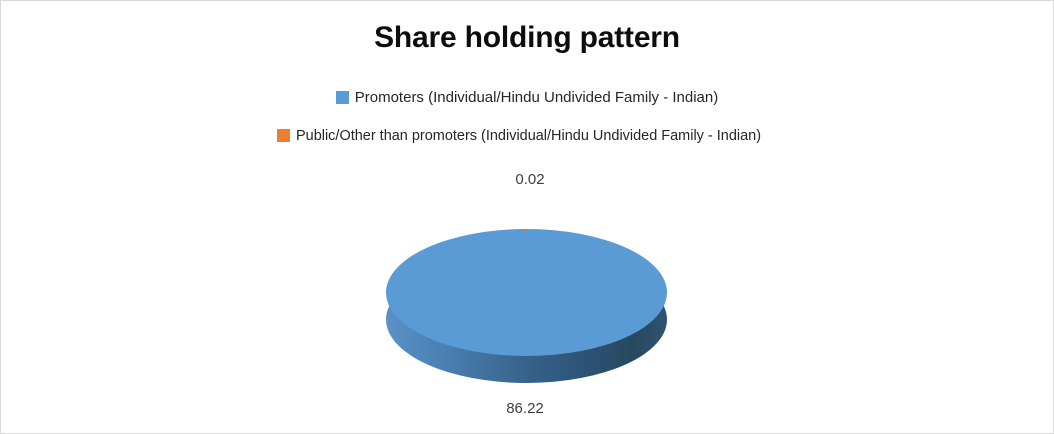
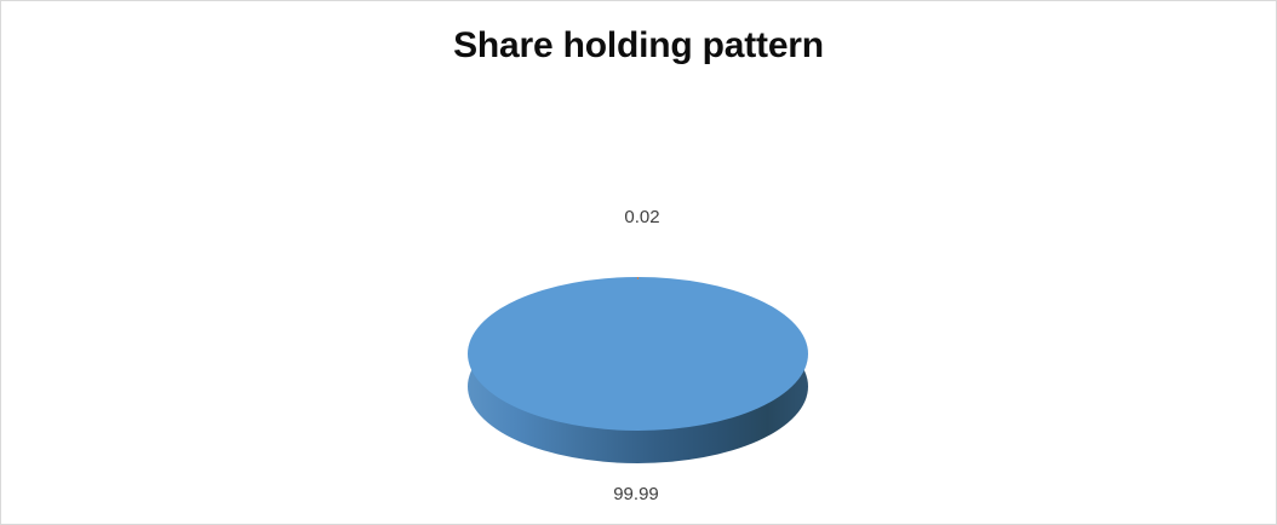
  Share holding pattern
- Promoters (Individual/Hindu Undivided Family - Indian)
- Public/Other than promoters (Individual/Hindu Undivided Family - Indian)
  0.02
- 86.22
+ 99.99
